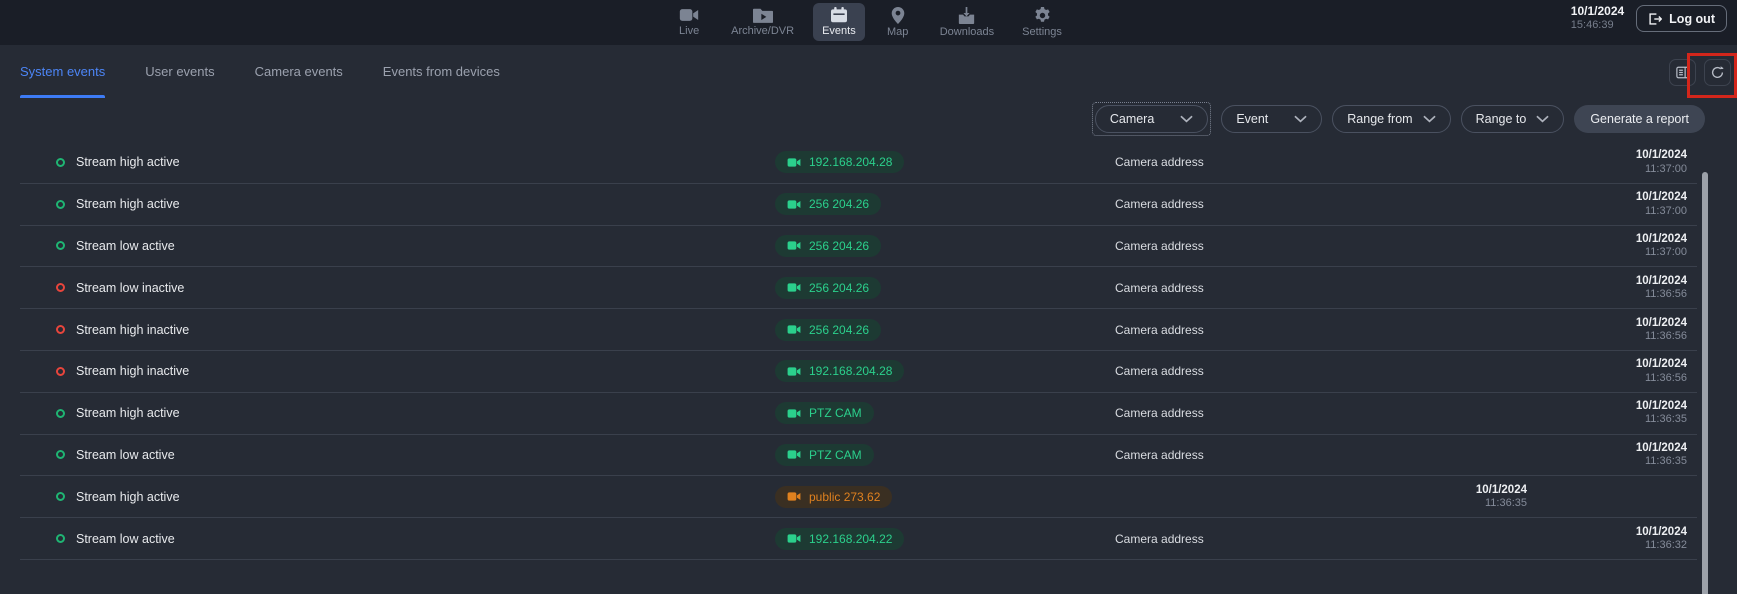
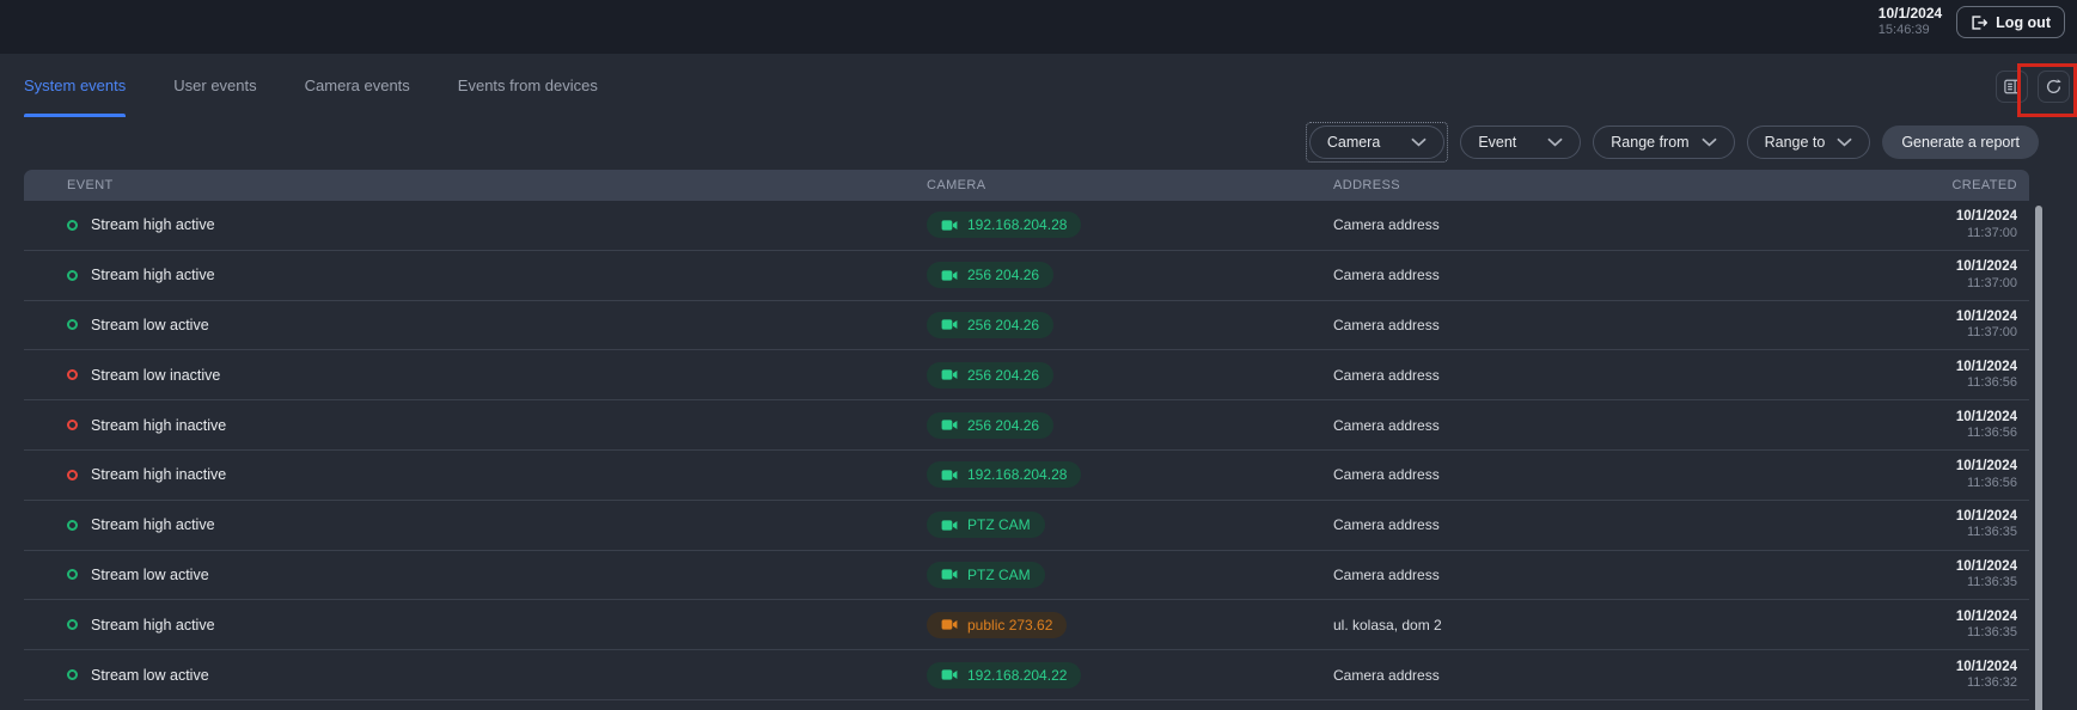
- Live
- Archive/DVR
- Events
- Map
- Downloads
- Settings
  10/1/2024
  15:46:39
  Log out
  System events
  User events
  Camera events
  Events from devices
  Camera
  Event
  Range from
  Range to
  Generate a report
+ EVENT
+ CAMERA
+ ADDRESS
+ CREATED
  Stream high active
  192.168.204.28
  Camera address
  10/1/2024
  11:37:00
  Stream high active
  256 204.26
  Camera address
  10/1/2024
  11:37:00
  Stream low active
  256 204.26
  Camera address
  10/1/2024
  11:37:00
  Stream low inactive
  256 204.26
  Camera address
  10/1/2024
  11:36:56
  Stream high inactive
  256 204.26
  Camera address
  10/1/2024
  11:36:56
  Stream high inactive
  192.168.204.28
  Camera address
  10/1/2024
  11:36:56
  Stream high active
  PTZ CAM
  Camera address
  10/1/2024
  11:36:35
  Stream low active
  PTZ CAM
  Camera address
  10/1/2024
  11:36:35
  Stream high active
  public 273.62
+ ul. kolasa, dom 2
  10/1/2024
  11:36:35
  Stream low active
  192.168.204.22
  Camera address
  10/1/2024
  11:36:32
